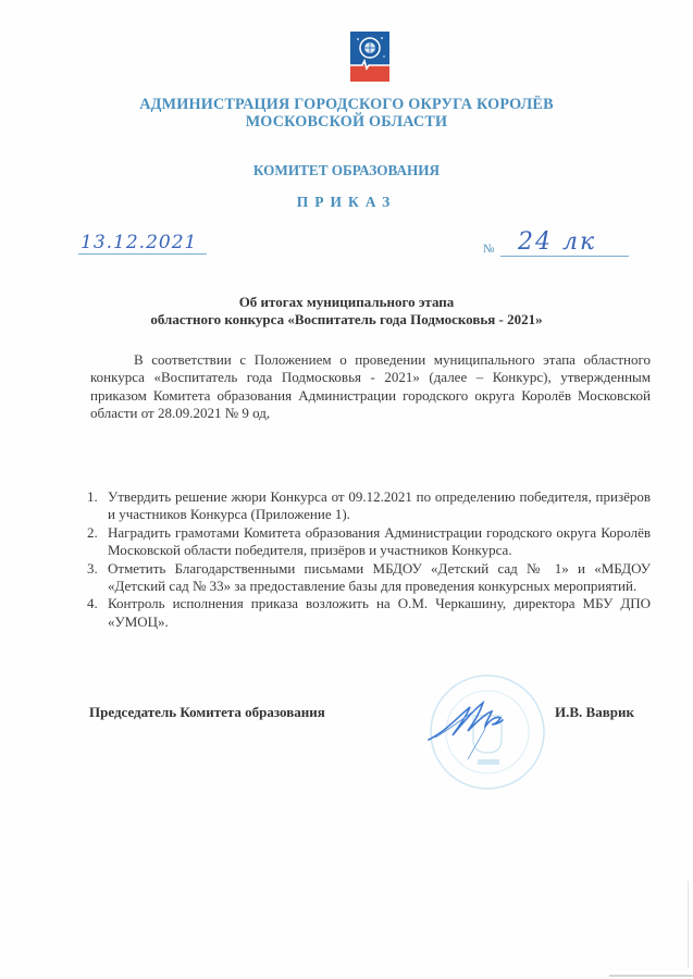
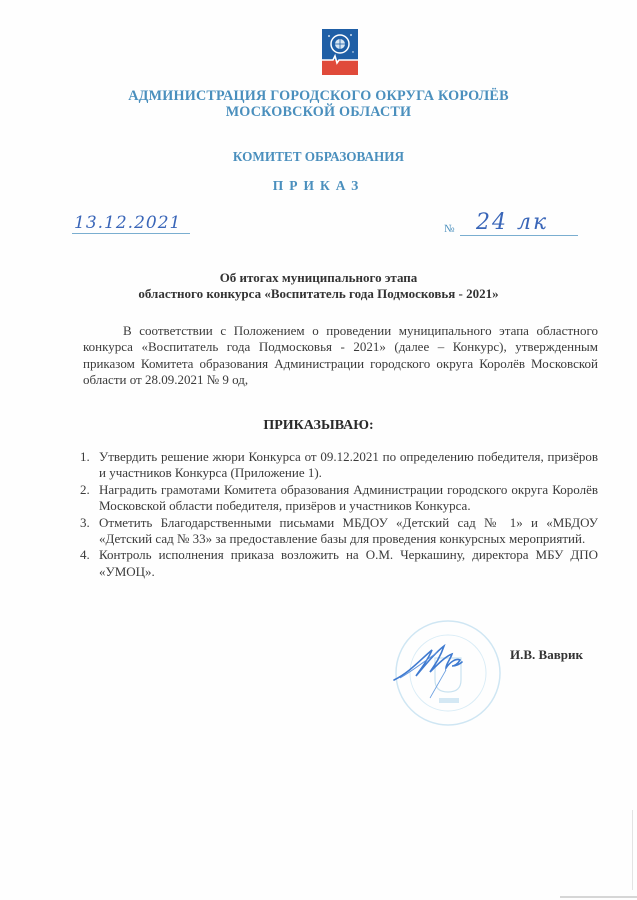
  АДМИНИСТРАЦИЯ ГОРОДСКОГО ОКРУГА КОРОЛЁВ
  МОСКОВСКОЙ ОБЛАСТИ
  КОМИТЕТ ОБРАЗОВАНИЯ
  ПРИКАЗ
  13.12.2021
  №
  24 лк
  Об итогах муниципального этапа
  областного конкурса «Воспитатель года Подмосковья - 2021»
  В соответствии с Положением о проведении муниципального этапа областного конкурса «Воспитатель года Подмосковья - 2021» (далее – Конкурс), утвержденным приказом Комитета образования Администрации городского округа Королёв Московской области от 28.09.2021 № 9 од,
+ ПРИКАЗЫВАЮ:
  1.
  Утвердить решение жюри Конкурса от 09.12.2021 по определению победителя, призёров и участников Конкурса (Приложение 1).
  2.
  Наградить грамотами Комитета образования Администрации городского округа Королёв Московской области победителя, призёров и участников Конкурса.
  3.
  Отметить Благодарственными письмами МБДОУ «Детский сад № 1» и «МБДОУ «Детский сад № 33» за предоставление базы для проведения конкурсных мероприятий.
  4.
  Контроль исполнения приказа возложить на О.М. Черкашину, директора МБУ ДПО «УМОЦ».
- Председатель Комитета образования
  И.В. Ваврик
